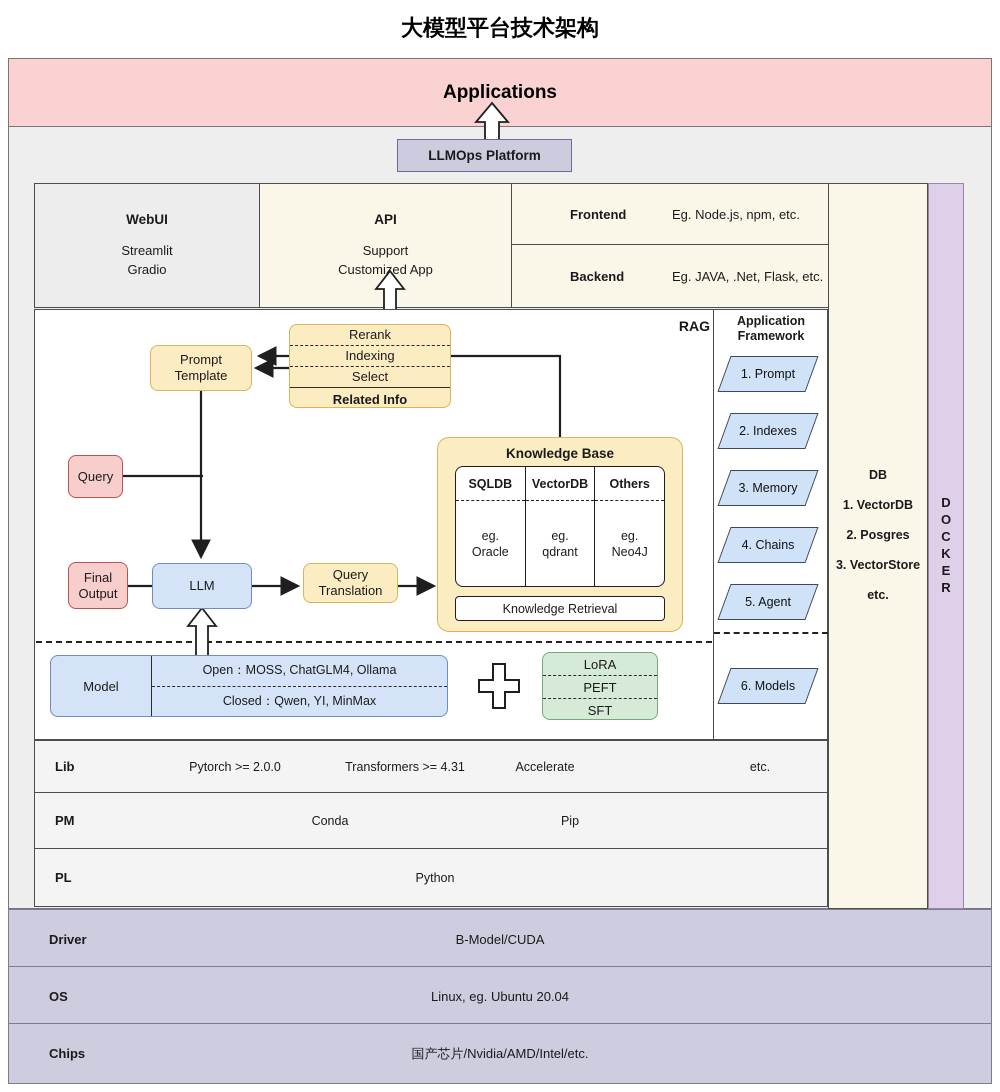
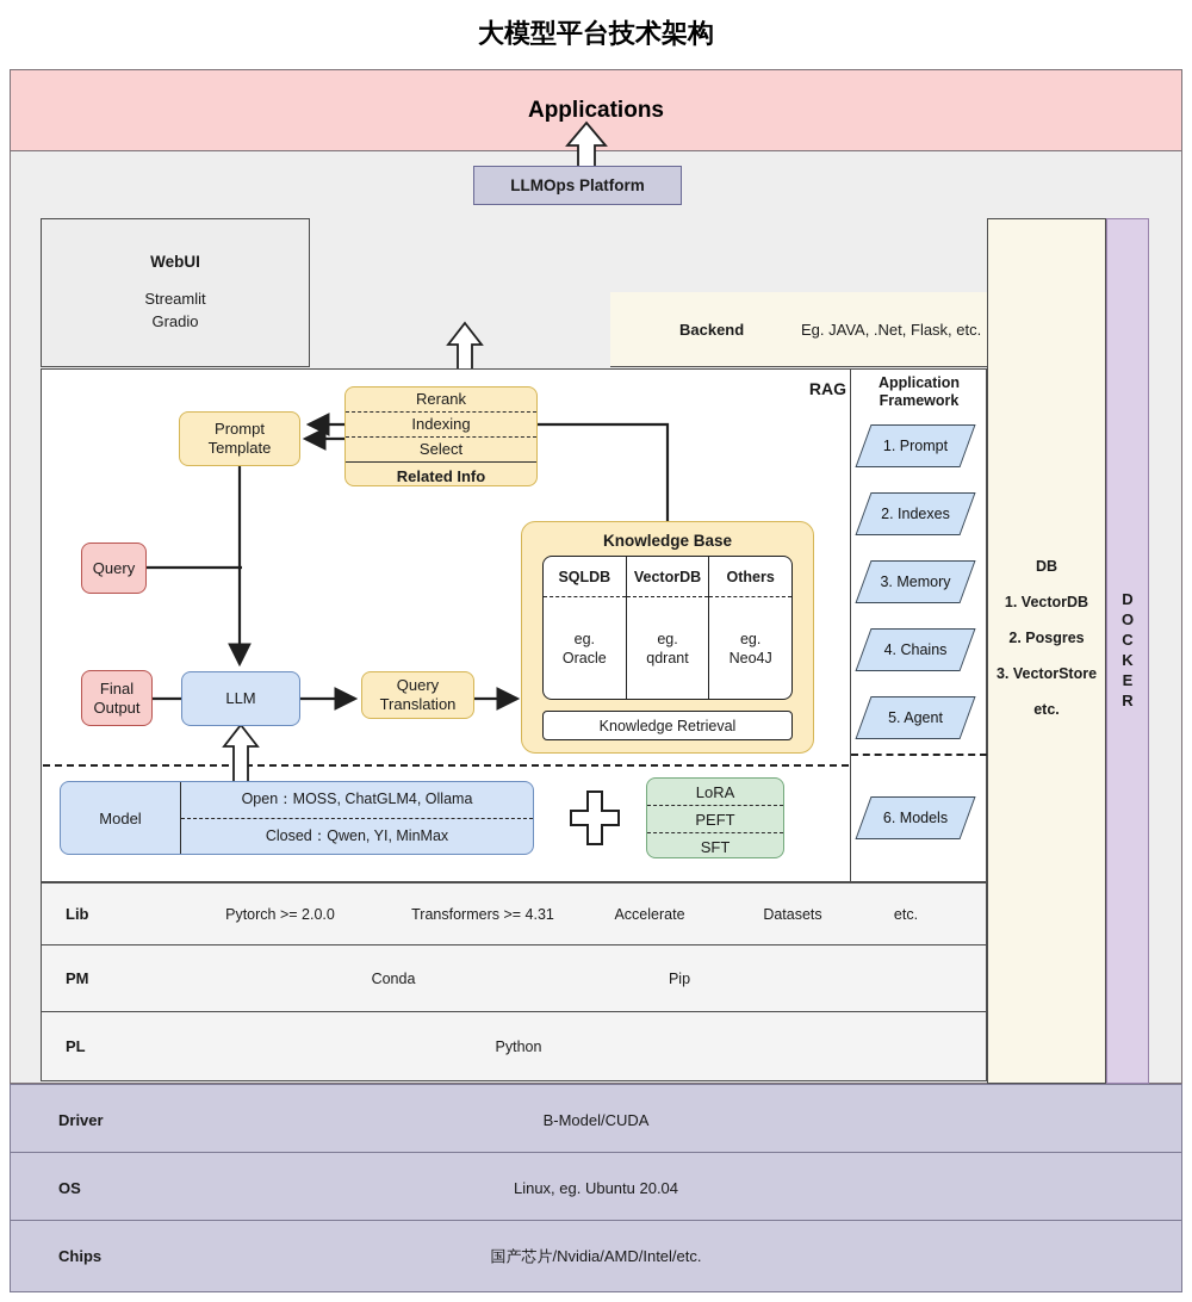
  大模型平台技术架构
  Applications
  LLMOps Platform
  WebUI
  Streamlit
  Gradio
- API
- Support
- Customized App
- Frontend
- Eg. Node.js, npm, etc.
  Backend
  Eg. JAVA, .Net, Flask, etc.
  RAG
  Prompt
  Template
  Rerank
  Indexing
  Select
  Related Info
  Query
  Final
  Output
  LLM
  Query
  Translation
  Knowledge Base
  SQLDB
  eg.
  Oracle
  VectorDB
  eg.
  qdrant
  Others
  eg.
  Neo4J
  Knowledge Retrieval
  Model
  Open：MOSS, ChatGLM4, Ollama
  Closed：Qwen, YI, MinMax
  LoRA
  PEFT
  SFT
  Application
  Framework
  1. Prompt
  2. Indexes
  3. Memory
  4. Chains
  5. Agent
  6. Models
  DB
  1. VectorDB
  2. Posgres
  3. VectorStore
  etc.
  D
  O
  C
  K
  E
  R
  Lib
  Pytorch >= 2.0.0
  Transformers >= 4.31
  Accelerate
+ Datasets
  etc.
  PM
  Conda
  Pip
  PL
  Python
  Driver
  B-Model/CUDA
  OS
  Linux, eg. Ubuntu 20.04
  Chips
  国产芯片/Nvidia/AMD/Intel/etc.
